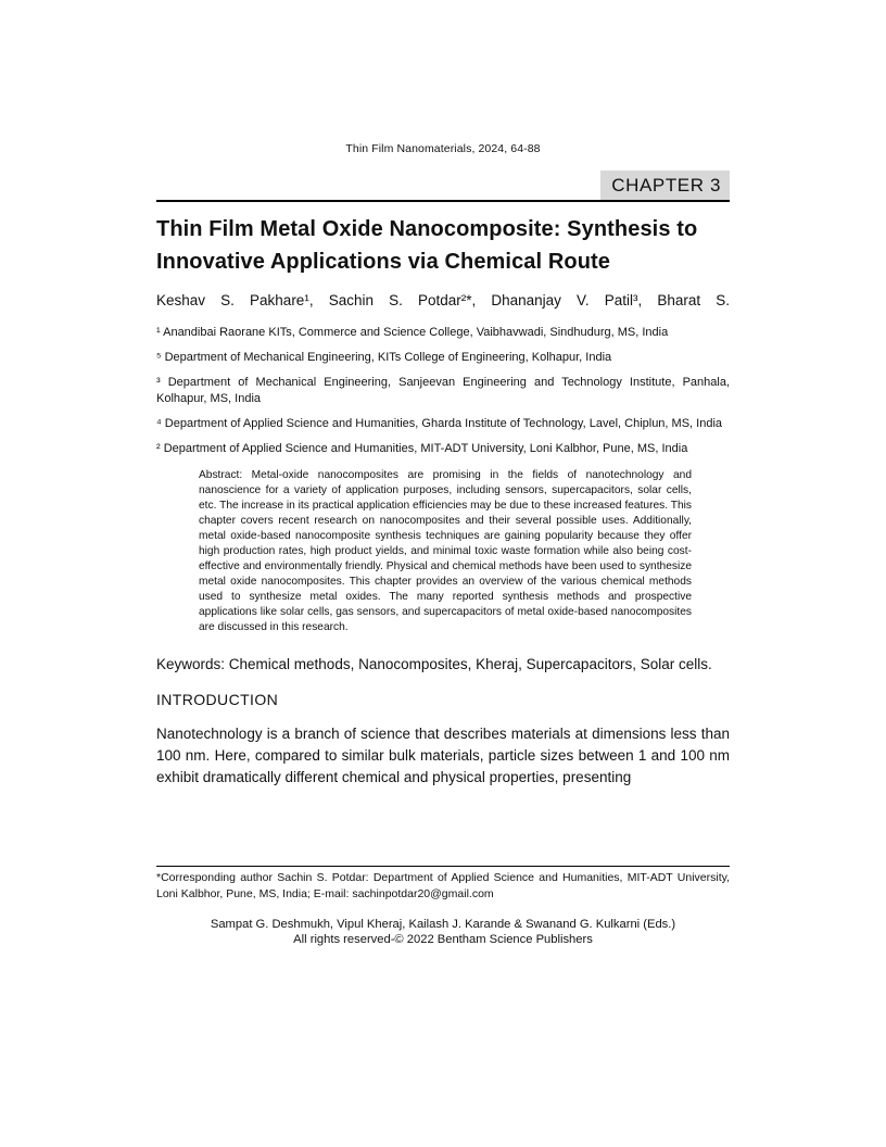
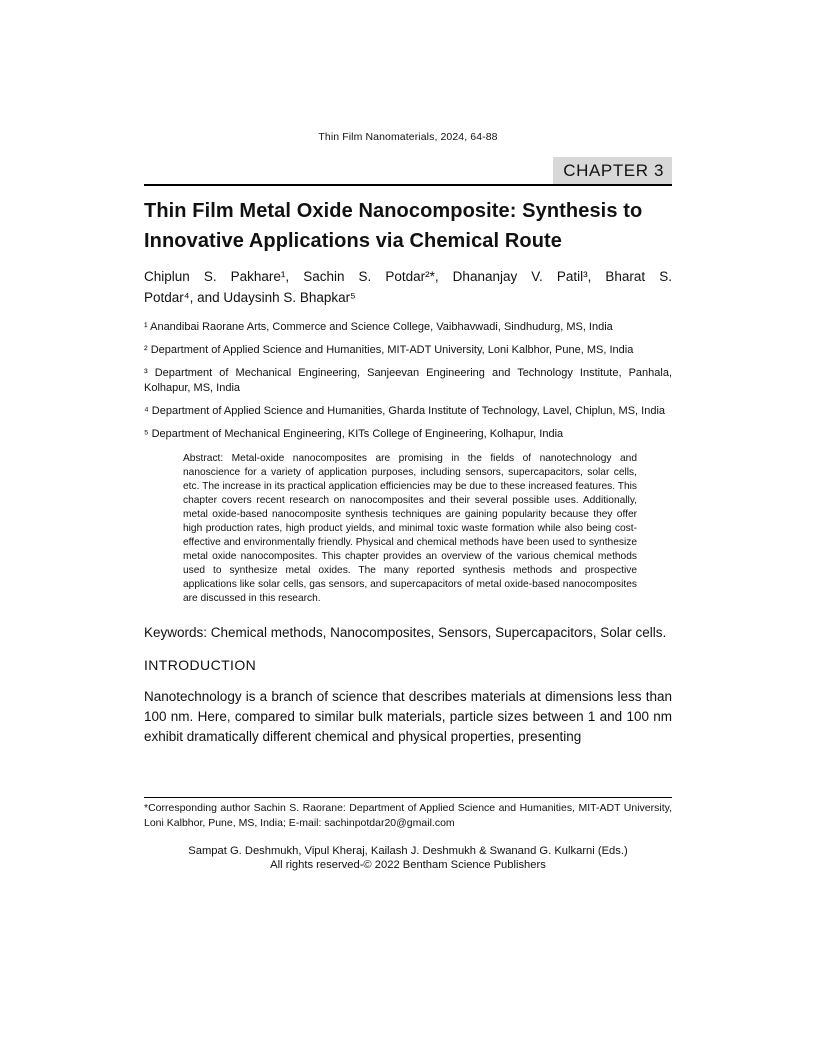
  Thin Film Nanomaterials, 2024, 64-88
  CHAPTER 3
  Thin Film Metal Oxide Nanocomposite: Synthesis to Innovative Applications via Chemical Route
- Keshav S. Pakhare¹, Sachin S. Potdar²*, Dhananjay V. Patil³, Bharat S.
+ Chiplun S. Pakhare¹, Sachin S. Potdar²*, Dhananjay V. Patil³, Bharat S.
+ Potdar⁴, and Udaysinh S. Bhapkar⁵
- ¹ Anandibai Raorane KITs, Commerce and Science College, Vaibhavwadi, Sindhudurg, MS, India
+ ¹ Anandibai Raorane Arts, Commerce and Science College, Vaibhavwadi, Sindhudurg, MS, India
- ⁵ Department of Mechanical Engineering, KITs College of Engineering, Kolhapur, India
+ ² Department of Applied Science and Humanities, MIT-ADT University, Loni Kalbhor, Pune, MS, India
  ³ Department of Mechanical Engineering, Sanjeevan Engineering and Technology Institute, Panhala, Kolhapur, MS, India
  ⁴ Department of Applied Science and Humanities, Gharda Institute of Technology, Lavel, Chiplun, MS, India
- ² Department of Applied Science and Humanities, MIT-ADT University, Loni Kalbhor, Pune, MS, India
+ ⁵ Department of Mechanical Engineering, KITs College of Engineering, Kolhapur, India
  Abstract: Metal-oxide nanocomposites are promising in the fields of nanotechnology and nanoscience for a variety of application purposes, including sensors, supercapacitors, solar cells, etc. The increase in its practical application efficiencies may be due to these increased features. This chapter covers recent research on nanocomposites and their several possible uses. Additionally, metal oxide-based nanocomposite synthesis techniques are gaining popularity because they offer high production rates, high product yields, and minimal toxic waste formation while also being cost-effective and environmentally friendly. Physical and chemical methods have been used to synthesize metal oxide nanocomposites. This chapter provides an overview of the various chemical methods used to synthesize metal oxides. The many reported synthesis methods and prospective applications like solar cells, gas sensors, and supercapacitors of metal oxide-based nanocomposites are discussed in this research.
- Keywords: Chemical methods, Nanocomposites, Kheraj, Supercapacitors, Solar cells.
+ Keywords: Chemical methods, Nanocomposites, Sensors, Supercapacitors, Solar cells.
  INTRODUCTION
  Nanotechnology is a branch of science that describes materials at dimensions less than 100 nm. Here, compared to similar bulk materials, particle sizes between 1 and 100 nm exhibit dramatically different chemical and physical properties, presenting
- *Corresponding author Sachin S. Potdar: Department of Applied Science and Humanities, MIT-ADT University, Loni Kalbhor, Pune, MS, India; E-mail: sachinpotdar20@gmail.com
+ *Corresponding author Sachin S. Raorane: Department of Applied Science and Humanities, MIT-ADT University, Loni Kalbhor, Pune, MS, India; E-mail: sachinpotdar20@gmail.com
- Sampat G. Deshmukh, Vipul Kheraj, Kailash J. Karande & Swanand G. Kulkarni (Eds.)
+ Sampat G. Deshmukh, Vipul Kheraj, Kailash J. Deshmukh & Swanand G. Kulkarni (Eds.)
  All rights reserved-© 2022 Bentham Science Publishers
